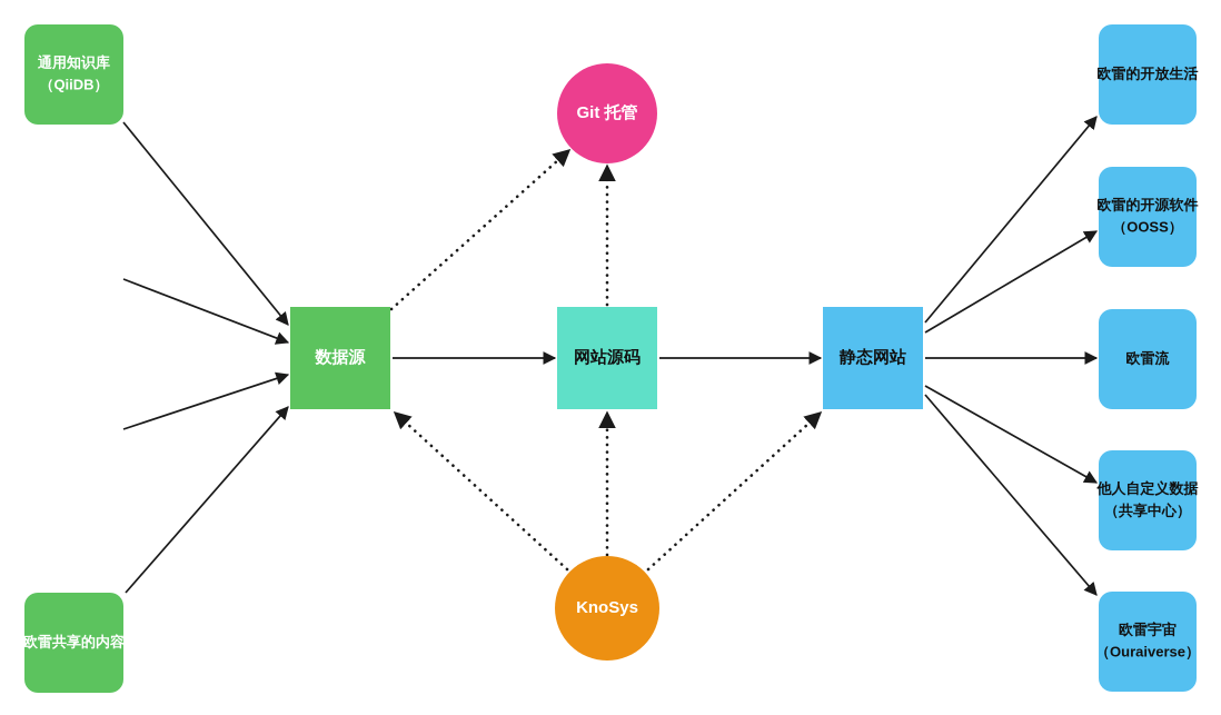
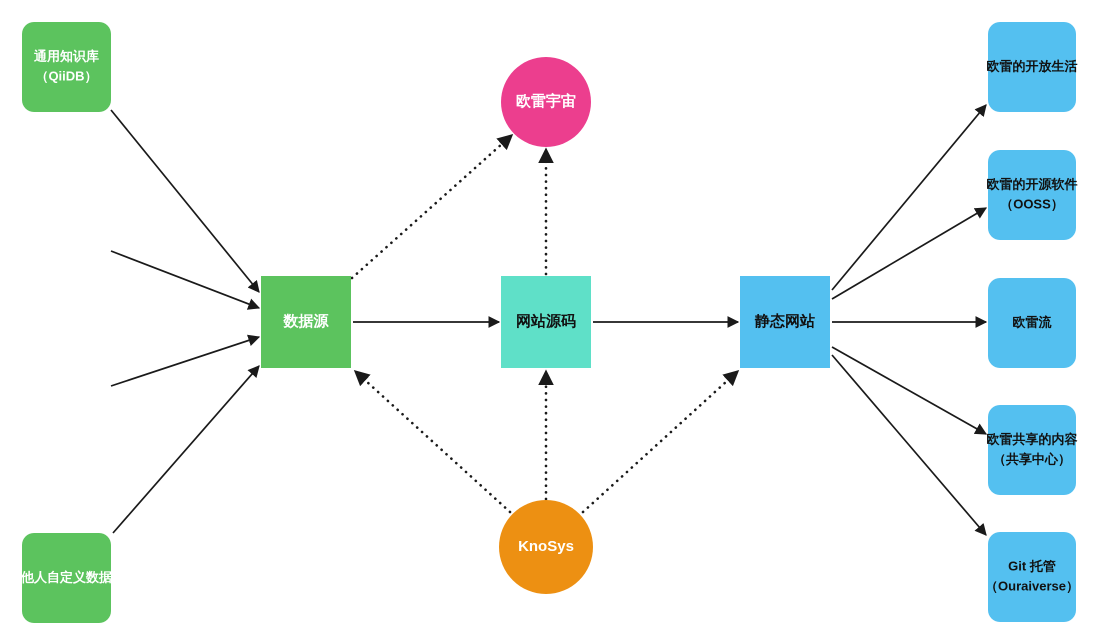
  通用知识库
  （QiiDB）
- 欧雷共享的内容
+ 他人自定义数据
  数据源
  网站源码
  静态网站
- Git 托管
+ 欧雷宇宙
  KnoSys
  欧雷的开放生活
  欧雷的开源软件
  （OOSS）
  欧雷流
- 他人自定义数据
+ 欧雷共享的内容
  （共享中心）
- 欧雷宇宙
+ Git 托管
  （Ouraiverse）
